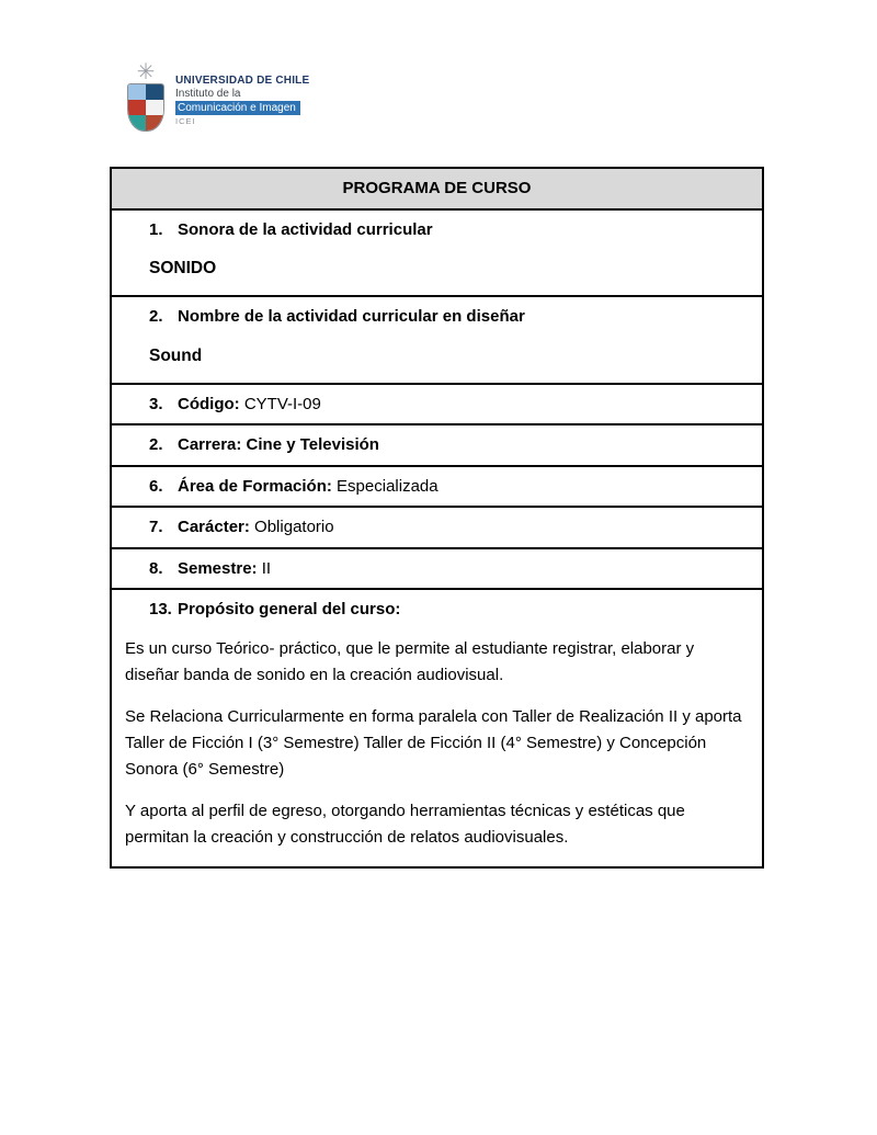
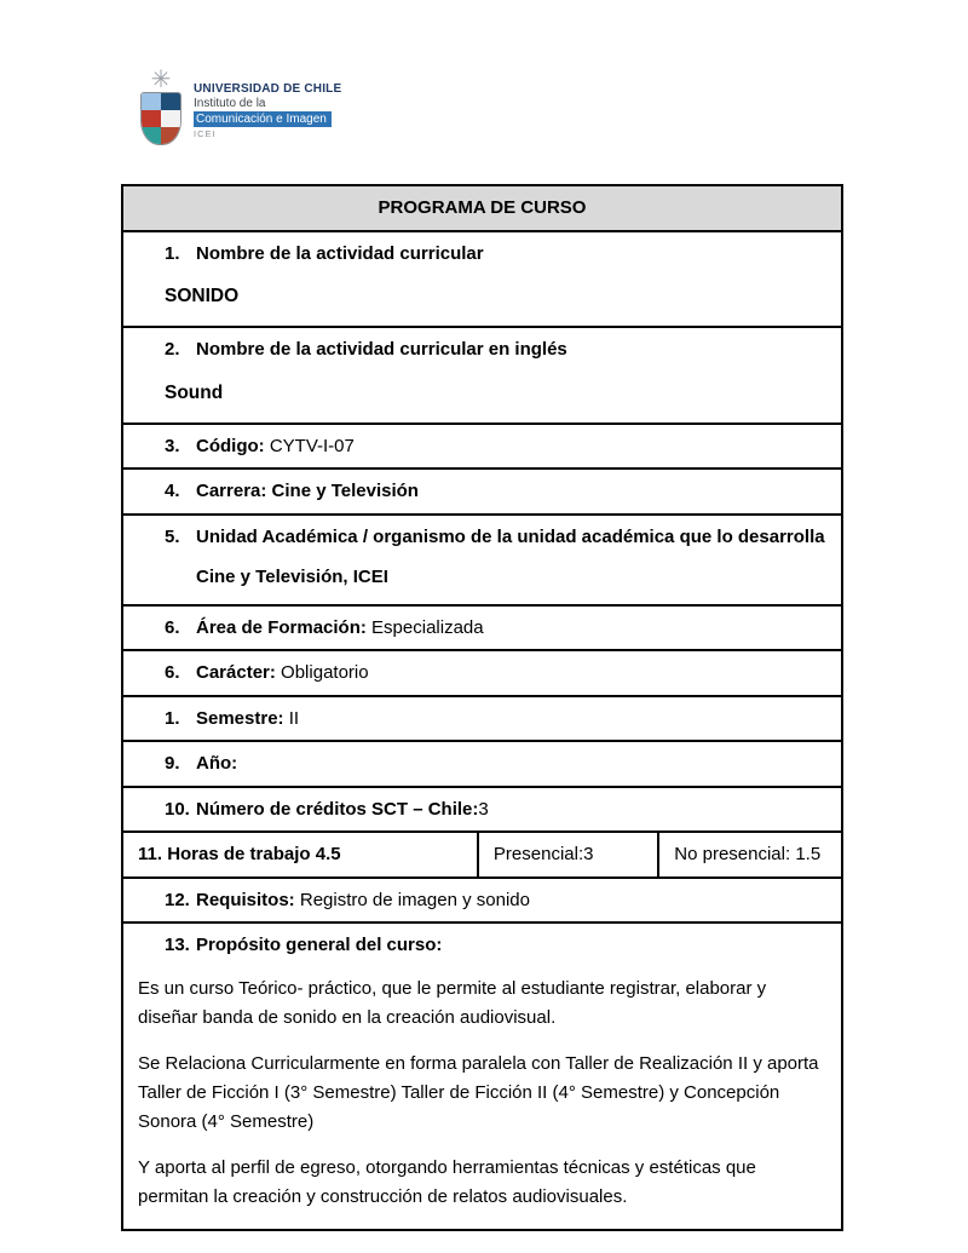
  ✳
  UNIVERSIDAD DE CHILE
  Instituto de la
  Comunicación e Imagen
  ICEI
  PROGRAMA DE CURSO
- 1. Sonora de la actividad curricular SONIDO
+ 1. Nombre de la actividad curricular SONIDO
- 2. Nombre de la actividad curricular en diseñar Sound
+ 2. Nombre de la actividad curricular en inglés Sound
- 3. Código: CYTV-I-09
+ 3. Código: CYTV-I-07
- 2. Carrera: Cine y Televisión
+ 4. Carrera: Cine y Televisión
+ 5. Unidad Académica / organismo de la unidad académica que lo desarrolla Cine y Televisión, ICEI
  6. Área de Formación: Especializada
- 7. Carácter: Obligatorio
+ 6. Carácter: Obligatorio
- 8. Semestre: II
+ 1. Semestre: II
+ 9. Año:
+ 10. Número de créditos SCT – Chile:3
+ 11. Horas de trabajo 4.5	Presencial:3	No presencial: 1.5
+ 12. Requisitos: Registro de imagen y sonido
- 13. Propósito general del curso: Es un curso Teórico- práctico, que le permite al estudiante registrar, elaborar y diseñar banda de sonido en la creación audiovisual. Se Relaciona Curricularmente en forma paralela con Taller de Realización II y aporta Taller de Ficción I (3° Semestre) Taller de Ficción II (4° Semestre) y Concepción Sonora (6° Semestre) Y aporta al perfil de egreso, otorgando herramientas técnicas y estéticas que permitan la creación y construcción de relatos audiovisuales.
+ 13. Propósito general del curso: Es un curso Teórico- práctico, que le permite al estudiante registrar, elaborar y diseñar banda de sonido en la creación audiovisual. Se Relaciona Curricularmente en forma paralela con Taller de Realización II y aporta Taller de Ficción I (3° Semestre) Taller de Ficción II (4° Semestre) y Concepción Sonora (4° Semestre) Y aporta al perfil de egreso, otorgando herramientas técnicas y estéticas que permitan la creación y construcción de relatos audiovisuales.
